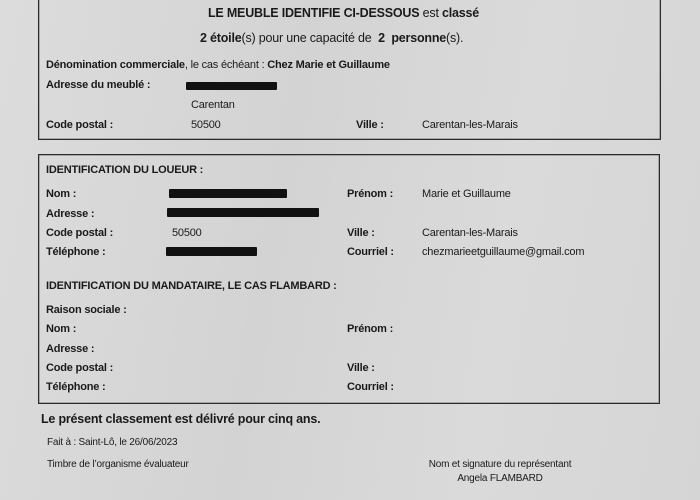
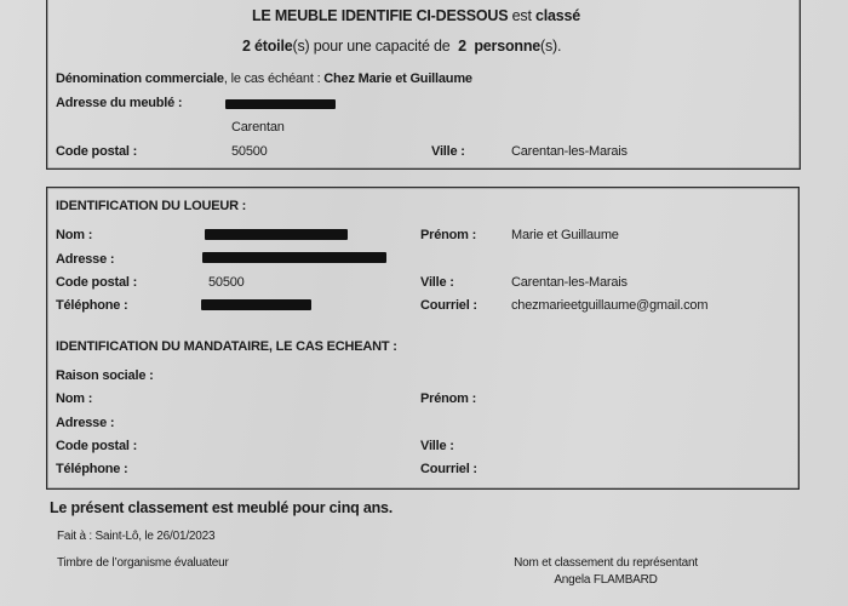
  LE MEUBLE IDENTIFIE CI-DESSOUS est classé
  2 étoile(s) pour une capacité de 2 personne(s).
  Dénomination commerciale, le cas échéant : Chez Marie et Guillaume
  Adresse du meublé :
  Carentan
  Code postal :
  50500
  Ville :
  Carentan-les-Marais
  IDENTIFICATION DU LOUEUR :
  Nom :
  Prénom :
  Marie et Guillaume
  Adresse :
  Code postal :
  50500
  Ville :
  Carentan-les-Marais
  Téléphone :
  Courriel :
  chezmarieetguillaume@gmail.com
- IDENTIFICATION DU MANDATAIRE, LE CAS FLAMBARD :
+ IDENTIFICATION DU MANDATAIRE, LE CAS ECHEANT :
  Raison sociale :
  Nom :
  Prénom :
  Adresse :
  Code postal :
  Ville :
  Téléphone :
  Courriel :
- Le présent classement est délivré pour cinq ans.
+ Le présent classement est meublé pour cinq ans.
- Fait à : Saint-Lô, le 26/06/2023
+ Fait à : Saint-Lô, le 26/01/2023
  Timbre de l’organisme évaluateur
- Nom et signature du représentant
+ Nom et classement du représentant
  Angela FLAMBARD
